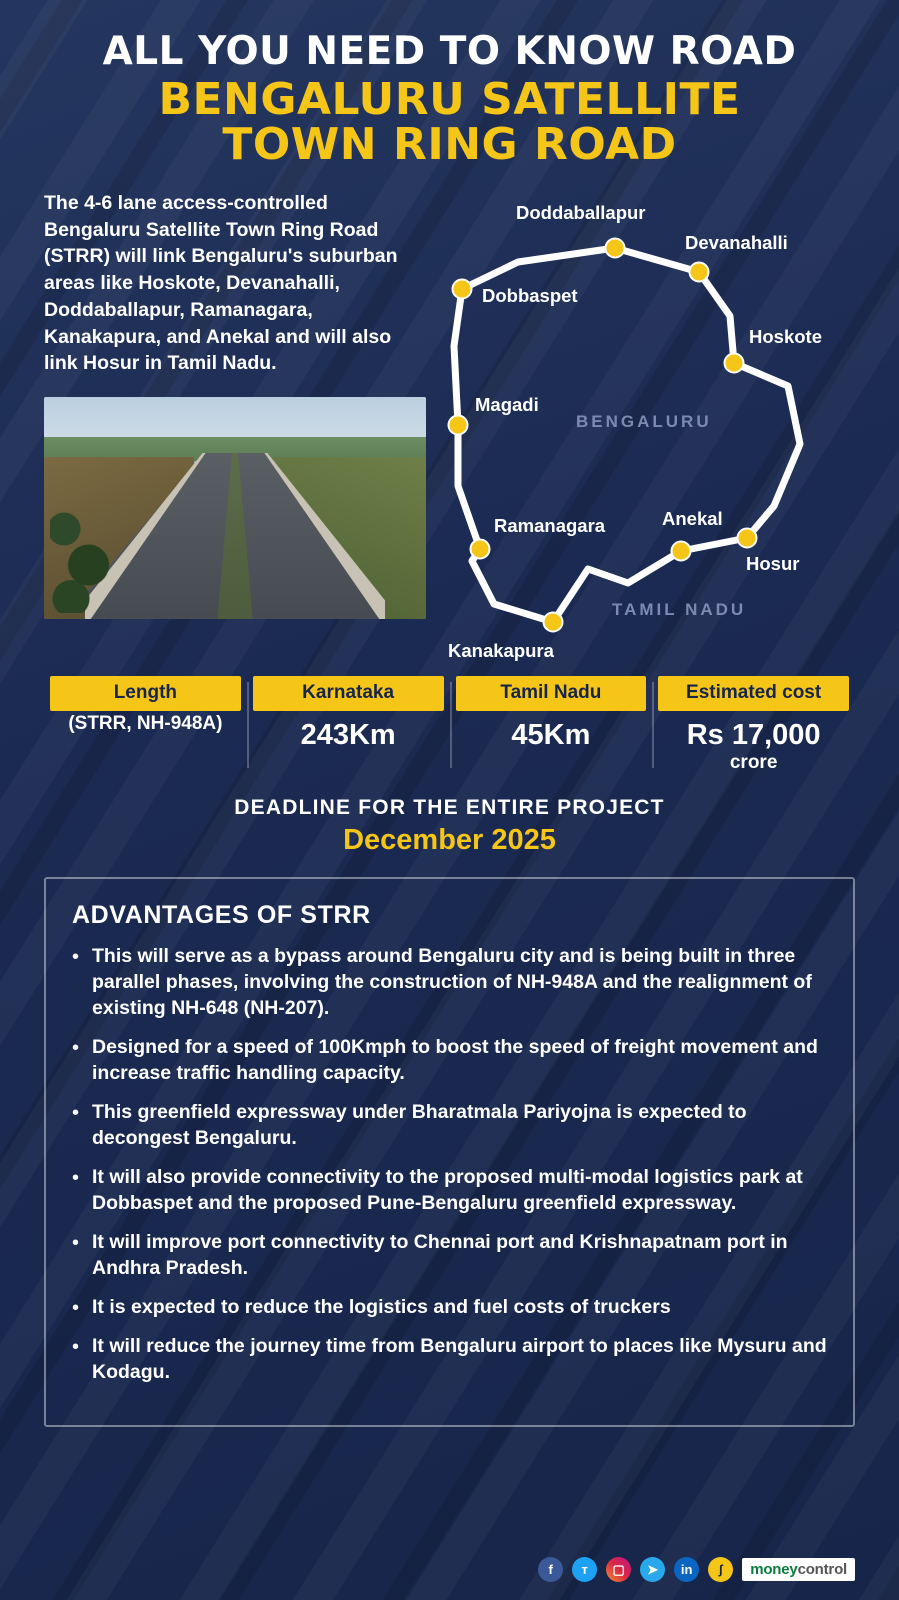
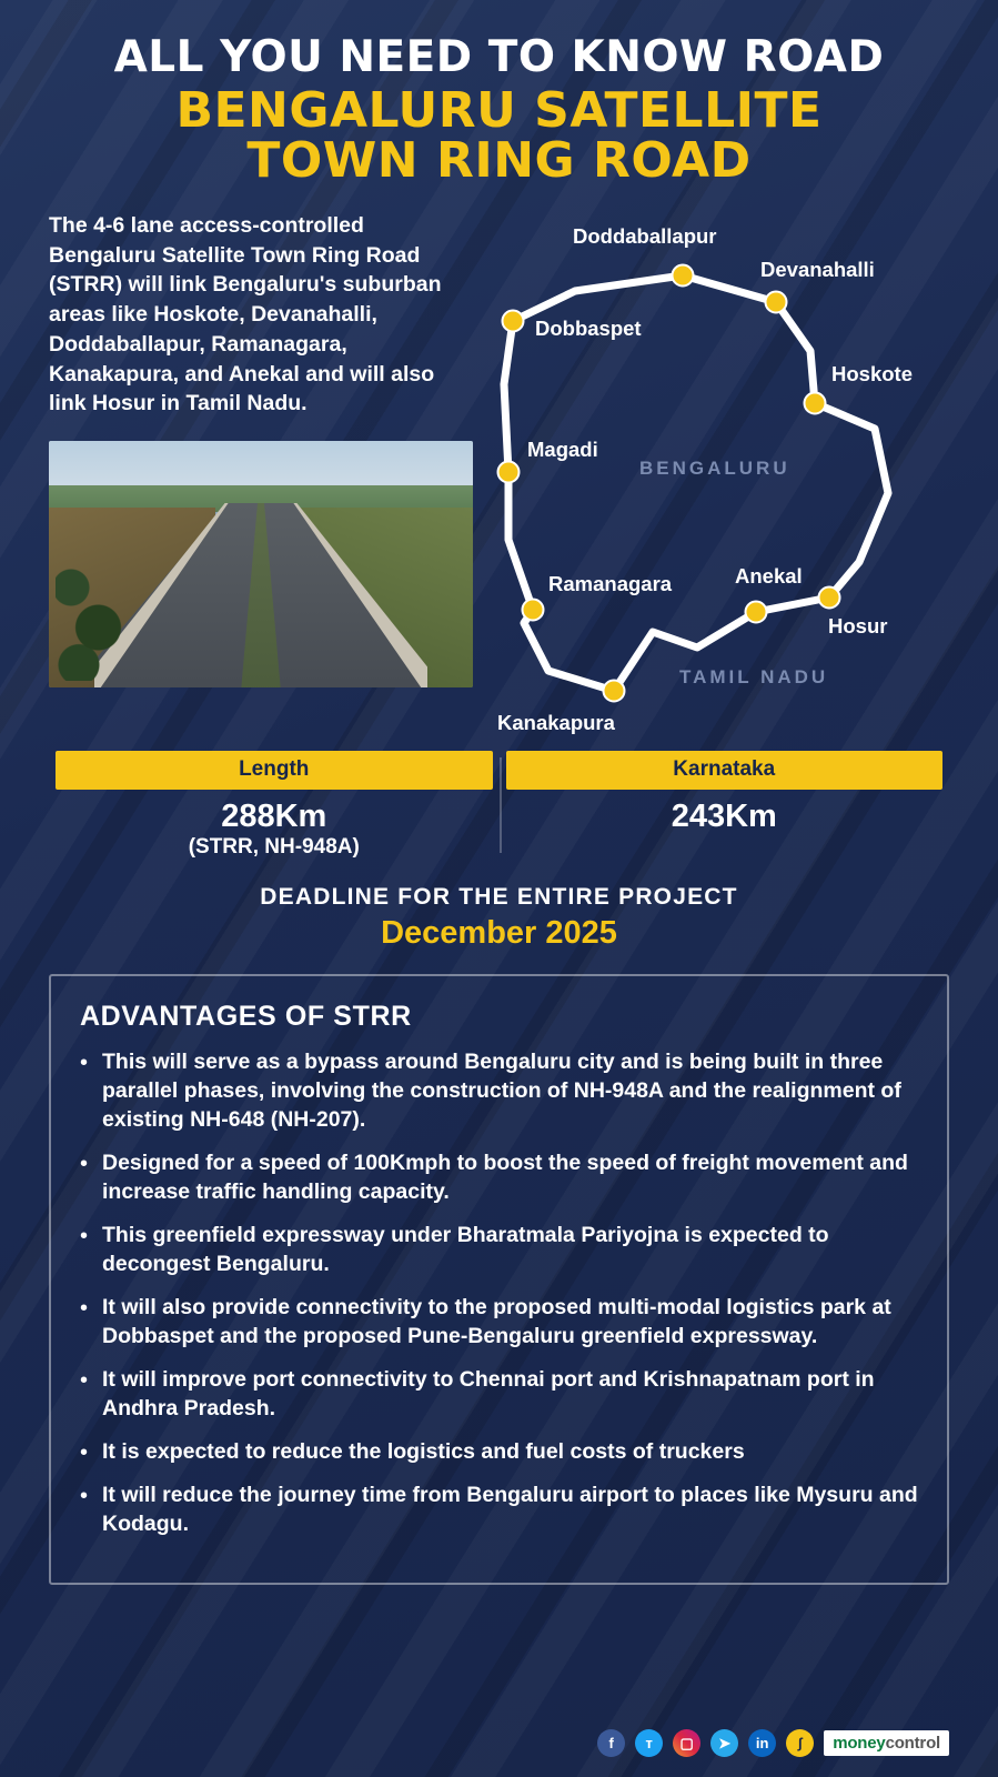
  ALL YOU NEED TO KNOW ROAD
  BENGALURU SATELLITE
  TOWN RING ROAD
  The 4-6 lane access-controlled Bengaluru Satellite Town Ring Road (STRR) will link Bengaluru's suburban areas like Hoskote, Devanahalli, Doddaballapur, Ramanagara, Kanakapura, and Anekal and will also link Hosur in Tamil Nadu.
  Doddaballapur
  Devanahalli
  Dobbaspet
  Hoskote
  Magadi
  Ramanagara
  Anekal
  Hosur
  Kanakapura
  BENGALURU
  TAMIL NADU
  Length
+ 288Km
  (STRR, NH-948A)
  Karnataka
  243Km
- Tamil Nadu
- 45Km
- Estimated cost
- Rs 17,000
- crore
  DEADLINE FOR THE ENTIRE PROJECT
  December 2025
  ADVANTAGES OF STRR
  •
  This will serve as a bypass around Bengaluru city and is being built in three parallel phases, involving the construction of NH-948A and the realignment of existing NH-648 (NH-207).
  •
  Designed for a speed of 100Kmph to boost the speed of freight movement and increase traffic handling capacity.
  •
  This greenfield expressway under Bharatmala Pariyojna is expected to decongest Bengaluru.
  •
  It will also provide connectivity to the proposed multi-modal logistics park at Dobbaspet and the proposed Pune-Bengaluru greenfield expressway.
  •
  It will improve port connectivity to Chennai port and Krishnapatnam port in Andhra Pradesh.
  •
  It is expected to reduce the logistics and fuel costs of truckers
  •
  It will reduce the journey time from Bengaluru airport to places like Mysuru and Kodagu.
  f
  ᴛ
  ▢
  ➤
  in
  ʃ
  moneycontrol
